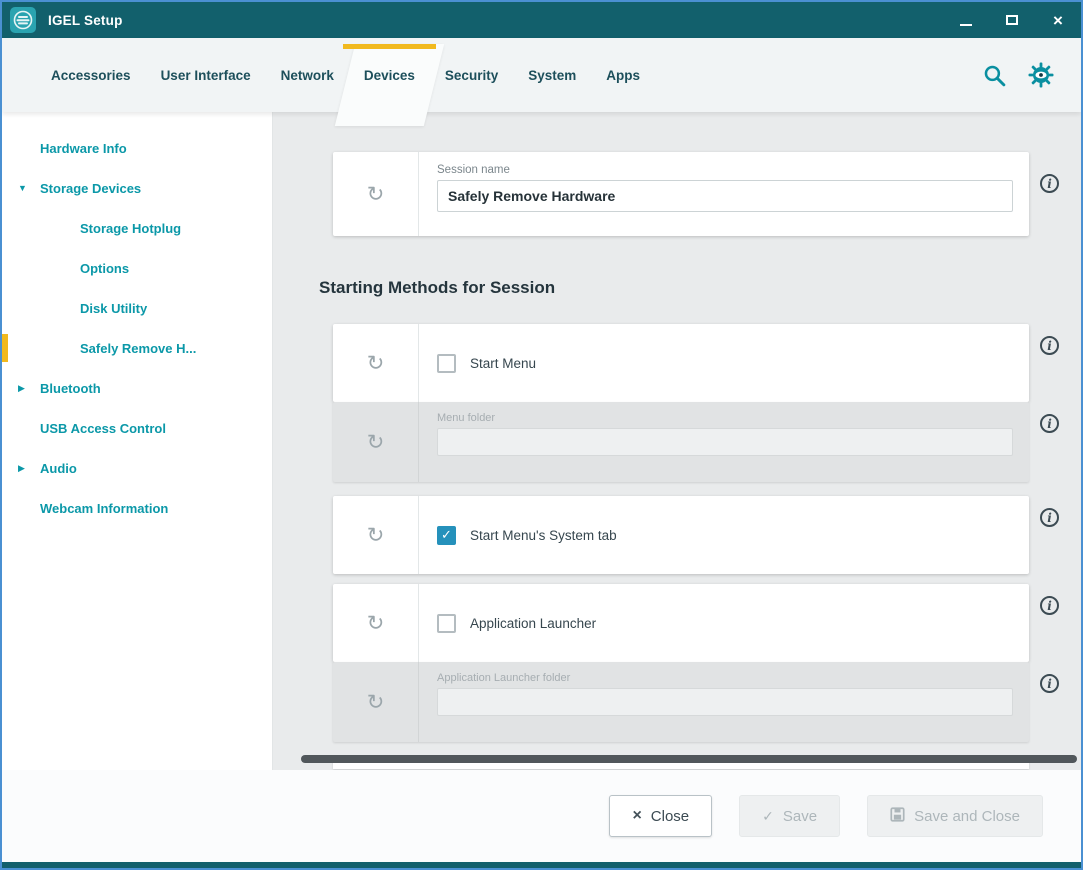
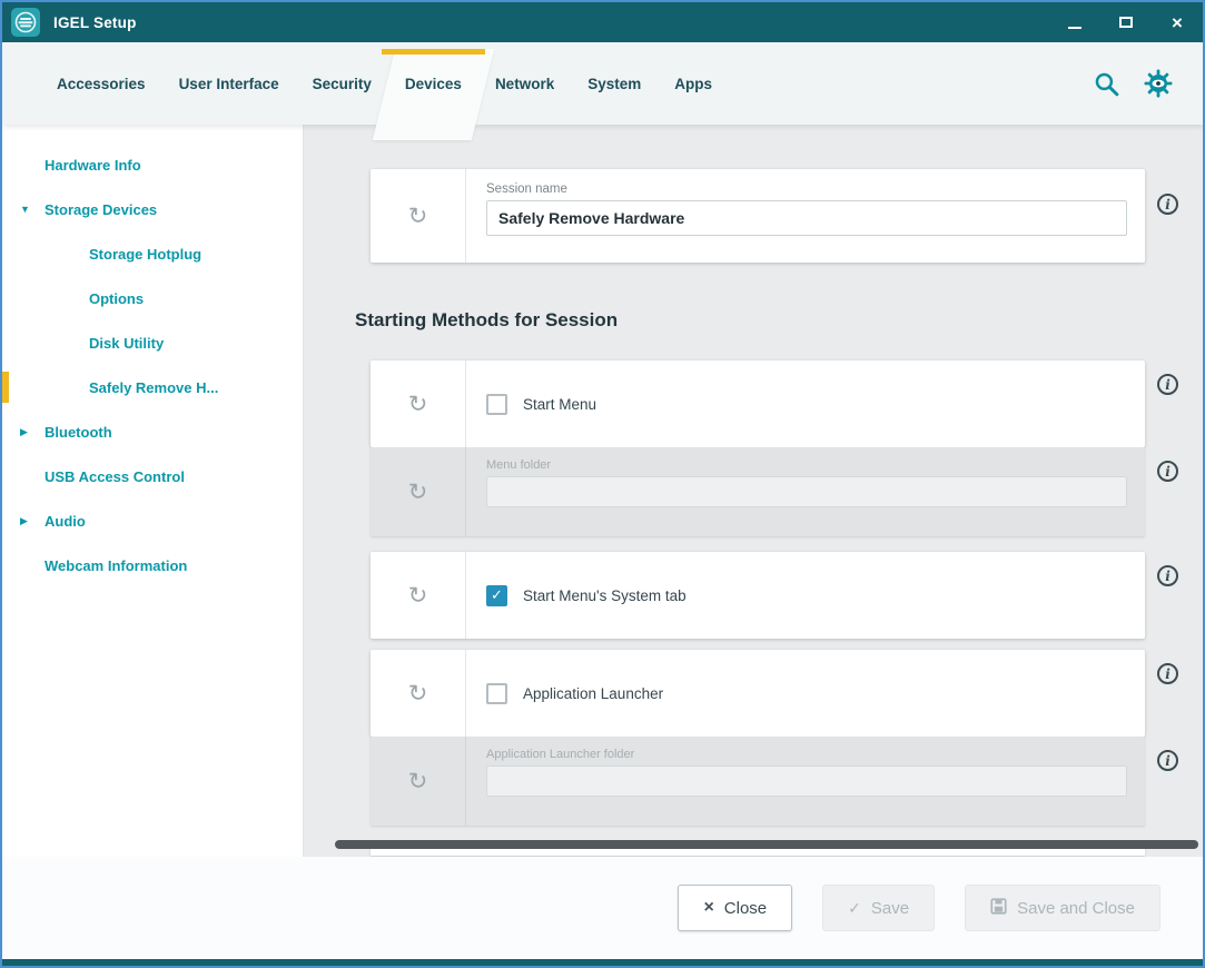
  IGEL Setup
  ×
  Accessories
  User Interface
- Network
+ Security
  Devices
- Security
+ Network
  System
  Apps
  Hardware Info
  ▼
  Storage Devices
  Storage Hotplug
  Options
  Disk Utility
  Safely Remove H...
  ▶
  Bluetooth
  USB Access Control
  ▶
  Audio
  Webcam Information
  ↻
  Session name
  Safely Remove Hardware
  i
  Starting Methods for Session
  ↻
  Start Menu
  i
  ↻
  Menu folder
  i
  ↻
  Start Menu's System tab
  i
  ↻
  Application Launcher
  i
  ↻
  Application Launcher folder
  i
  ×
  Close
  ✓
  Save
  Save and Close
